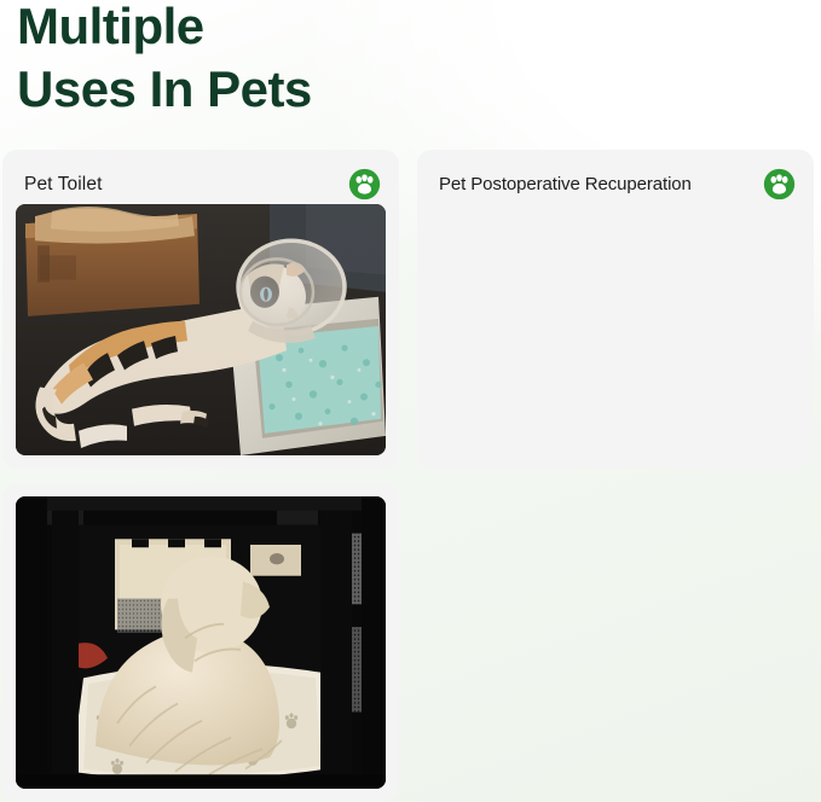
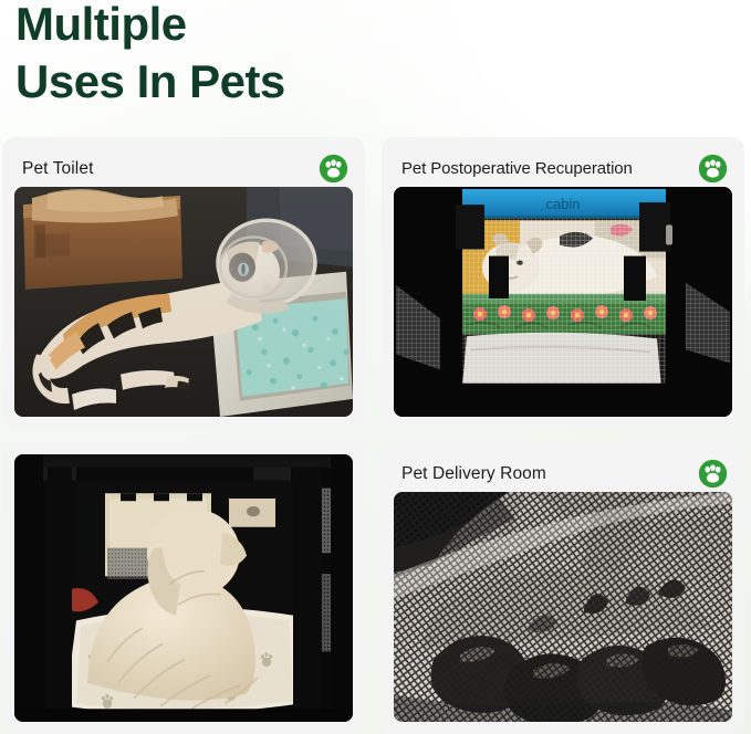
  Multiple
  Uses In Pets
  Pet Toilet
  Pet Postoperative Recuperation
+ cabin
+ Pet Delivery Room
